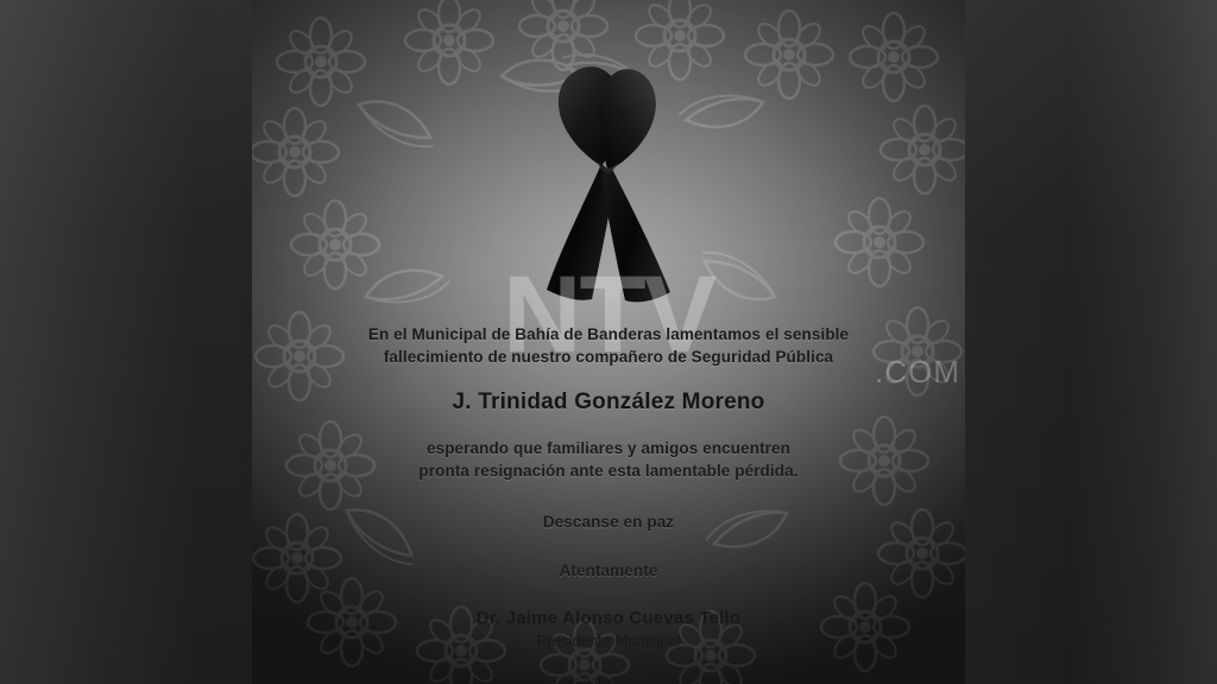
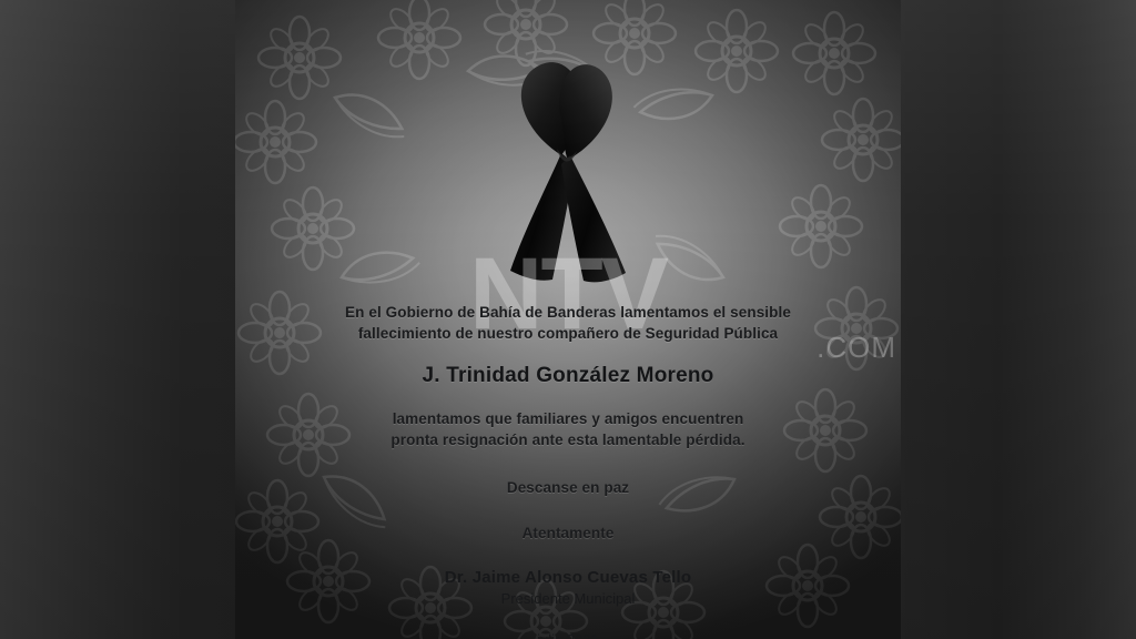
- En el Municipal de Bahía de Banderas lamentamos el sensible
+ En el Gobierno de Bahía de Banderas lamentamos el sensible
  fallecimiento de nuestro compañero de Seguridad Pública
  J. Trinidad González Moreno
- esperando que familiares y amigos encuentren
+ lamentamos que familiares y amigos encuentren
  pronta resignación ante esta lamentable pérdida.
  Descanse en paz
  Atentamente
  Dr. Jaime Alonso Cuevas Tello
  Presidente Municipal
